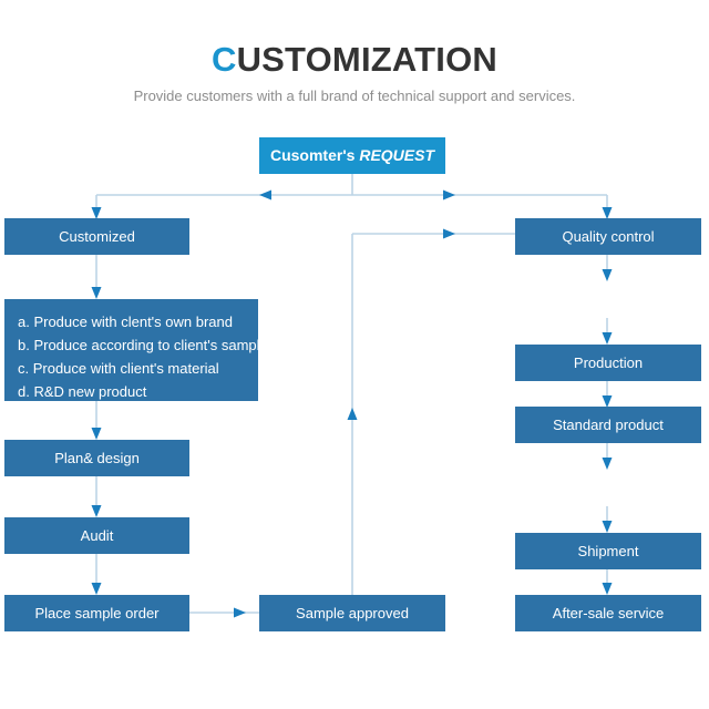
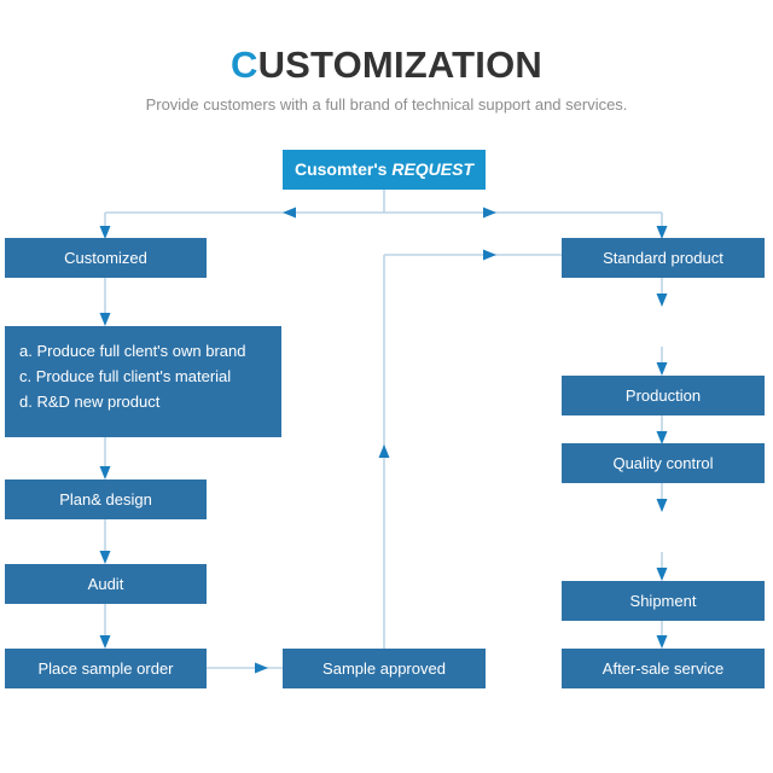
  CUSTOMIZATION
  Provide customers with a full brand of technical support and services.
  Cusomter's
  REQUEST
  Customized
- a. Produce with clent's own brand
+ a. Produce full clent's own brand
- b. Produce according to client's sample
- c. Produce with client's material
+ c. Produce full client's material
  d. R&D new product
  Plan& design
  Audit
  Place sample order
  Sample approved
- Quality control
+ Standard product
  Production
- Standard product
+ Quality control
  Shipment
  After-sale service
